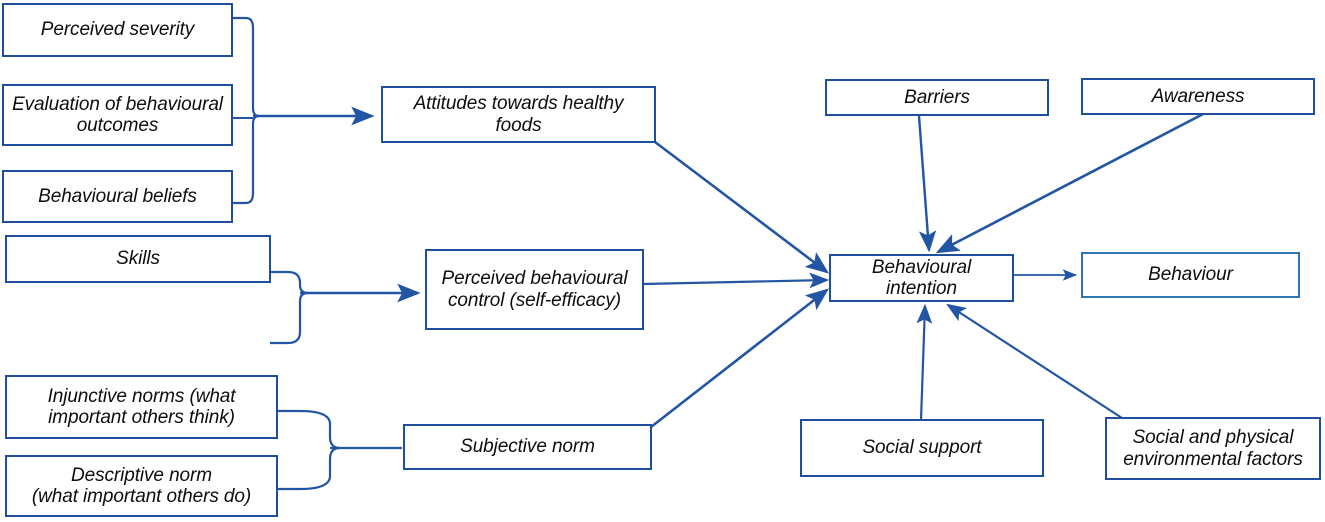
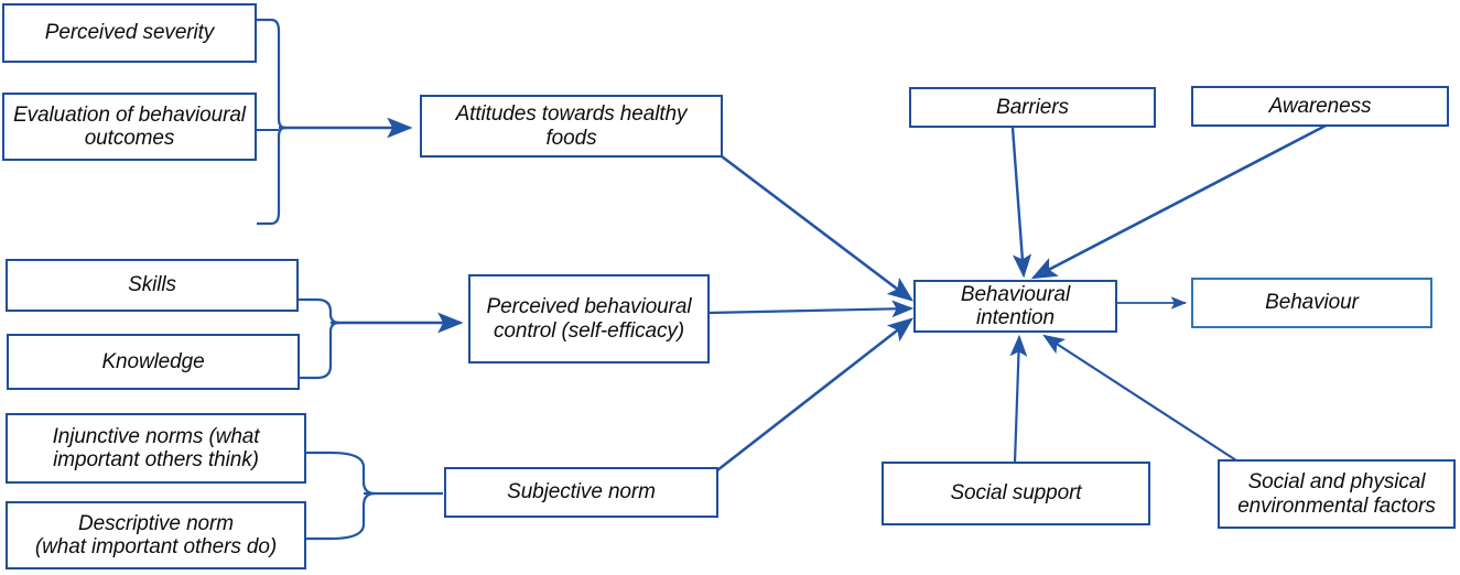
  Perceived severity
  Evaluation of behavioural
  outcomes
- Behavioural beliefs
  Skills
+ Knowledge
  Injunctive norms (what
  important others think)
  Descriptive norm
  (what important others do)
  Attitudes towards healthy foods
  Perceived behavioural
  control (self-efficacy)
  Subjective norm
  Barriers
  Awareness
  Behavioural
  intention
  Behaviour
  Social support
  Social and physical
  environmental factors
